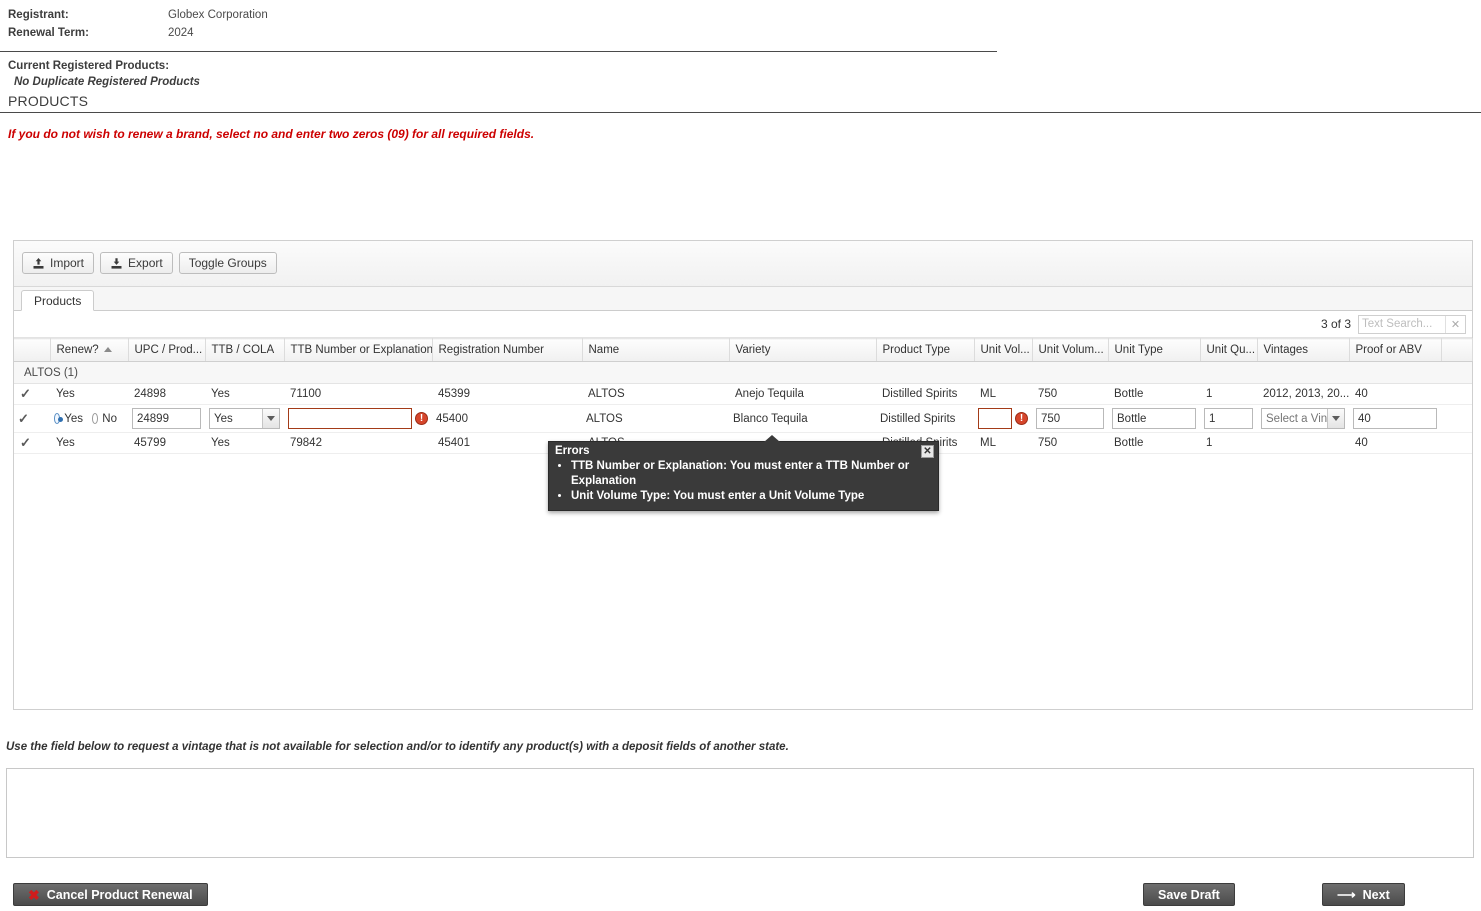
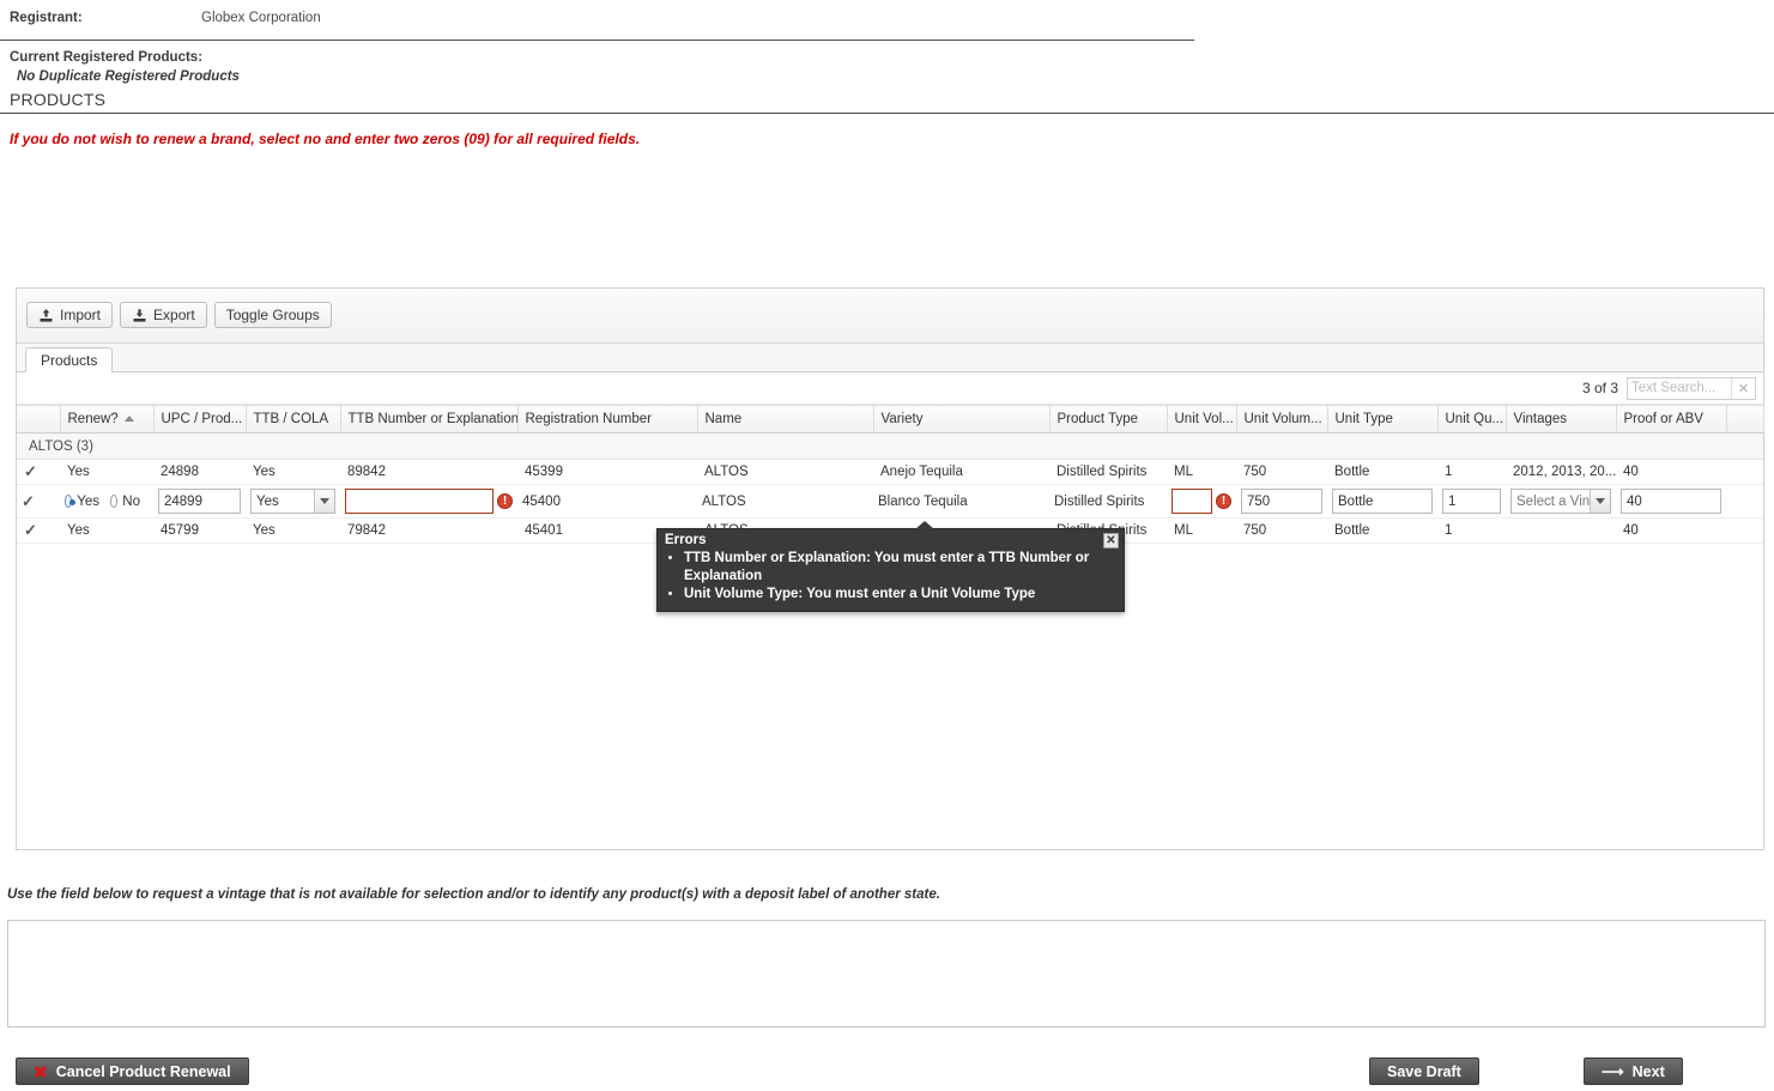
  Registrant:
  Globex Corporation
- Renewal Term:
- 2024
  Current Registered Products:
  No Duplicate Registered Products
  PRODUCTS
  If you do not wish to renew a brand, select no and enter two zeros (09) for all required fields.
  Import
  Export
  Toggle Groups
  Products
  3 of 3
  Text Search...
  ✕
  	Renew?	UPC / Prod...	TTB / COLA	TTB Number or Explanation	Registration Number	Name	Variety	Product Type	Unit Vol...	Unit Volum...	Unit Type	Unit Qu...	Vintages	Proof or ABV
- ALTOS (1)
+ ALTOS (3)
- ✓	Yes	24898	Yes	71100	45399	ALTOS	Anejo Tequila	Distilled Spirits	ML	750	Bottle	1	2012, 2013, 20...	40
+ ✓	Yes	24898	Yes	89842	45399	ALTOS	Anejo Tequila	Distilled Spirits	ML	750	Bottle	1	2012, 2013, 20...	40
  ✓	Yes No	24899	Yes	!	45400	ALTOS	Blanco Tequila	Distilled Spirits	!	750	Bottle	1	Select a Vin	40
  ✓	Yes	45799	Yes	79842	45401			irits	ML	750	Bottle	1		40
  Errors
  ✕
  TTB Number or Explanation: You must enter a TTB Number or Explanation
  Unit Volume Type: You must enter a Unit Volume Type
- Use the field below to request a vintage that is not available for selection and/or to identify any product(s) with a deposit fields of another state.
+ Use the field below to request a vintage that is not available for selection and/or to identify any product(s) with a deposit label of another state.
  ✖
  Cancel Product Renewal
  Save Draft
  ⟶
  Next
